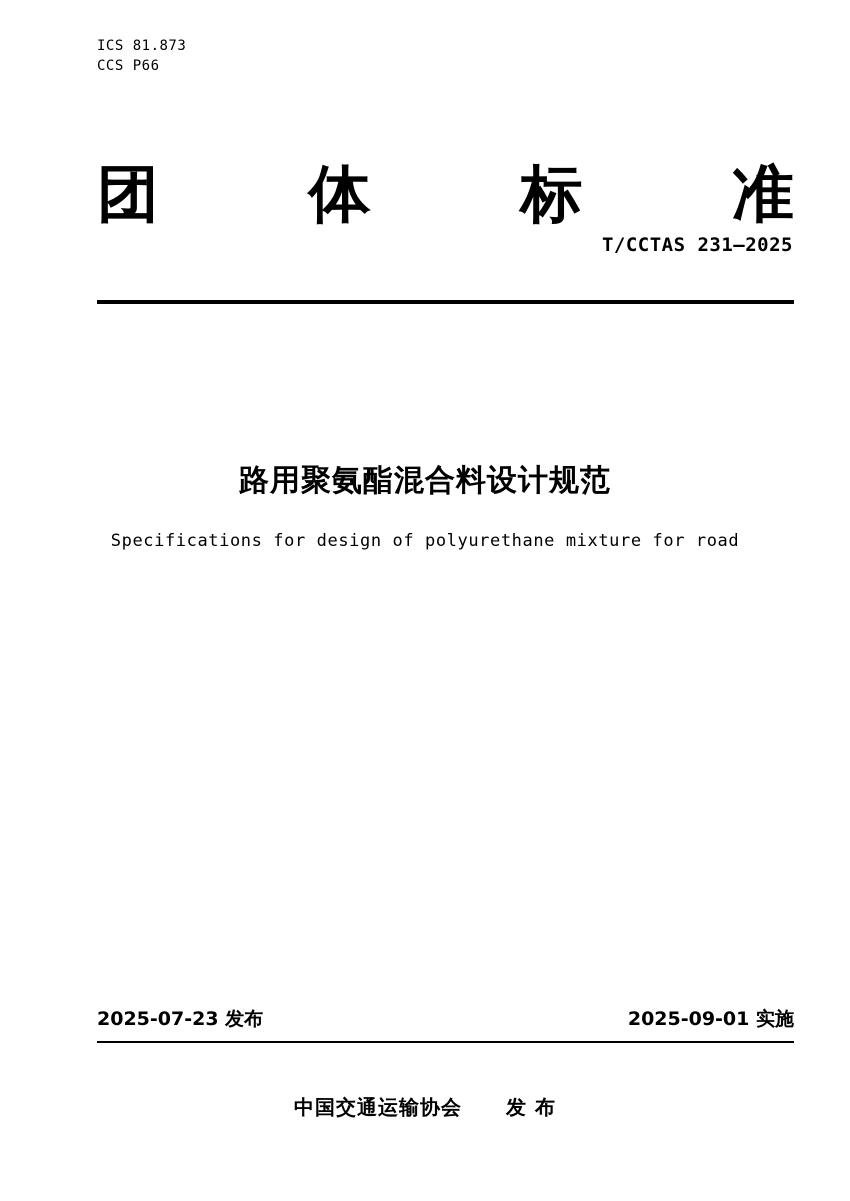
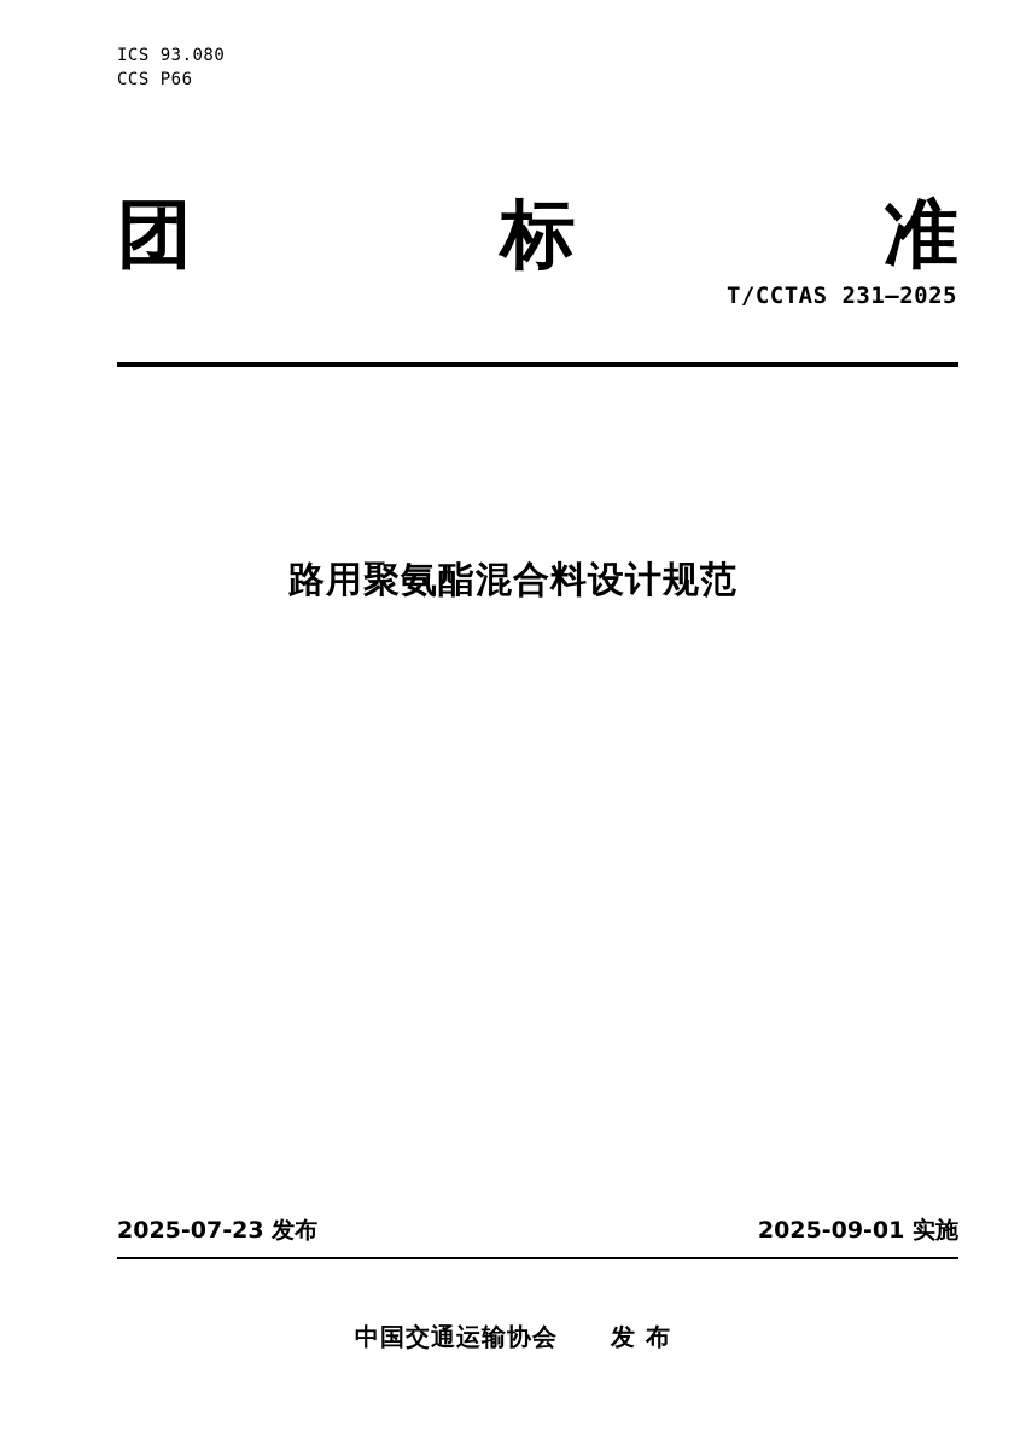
- ICS 81.873
+ ICS 93.080
  CCS P66
  团
- 体
  标
  准
  T/CCTAS 231—2025
  路用聚氨酯混合料设计规范
- Specifications for design of polyurethane mixture for road
  2025-07-23 发布
  2025-09-01 实施
  中国交通运输协会 发 布
